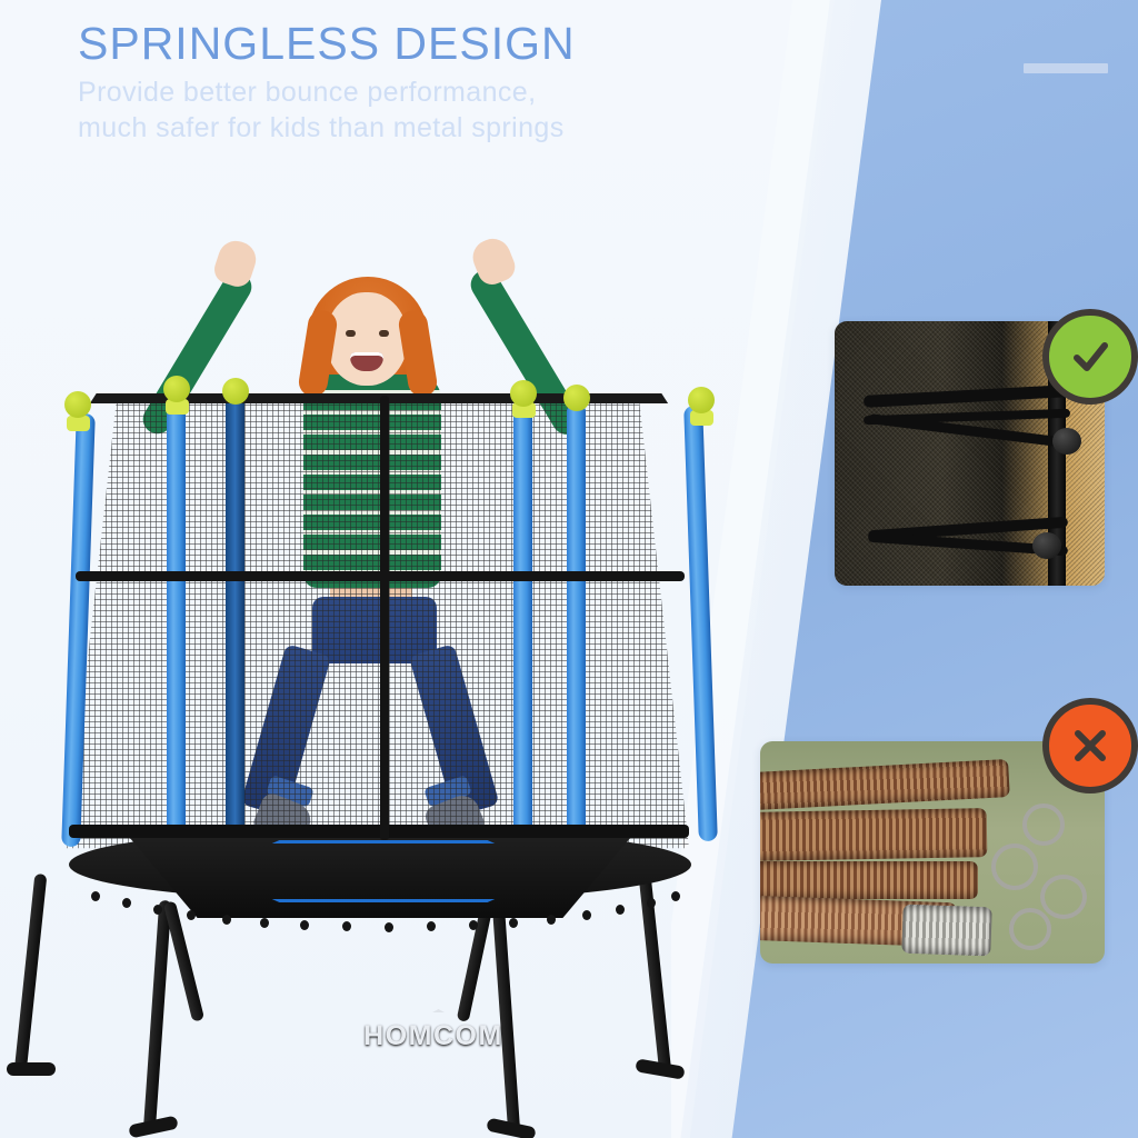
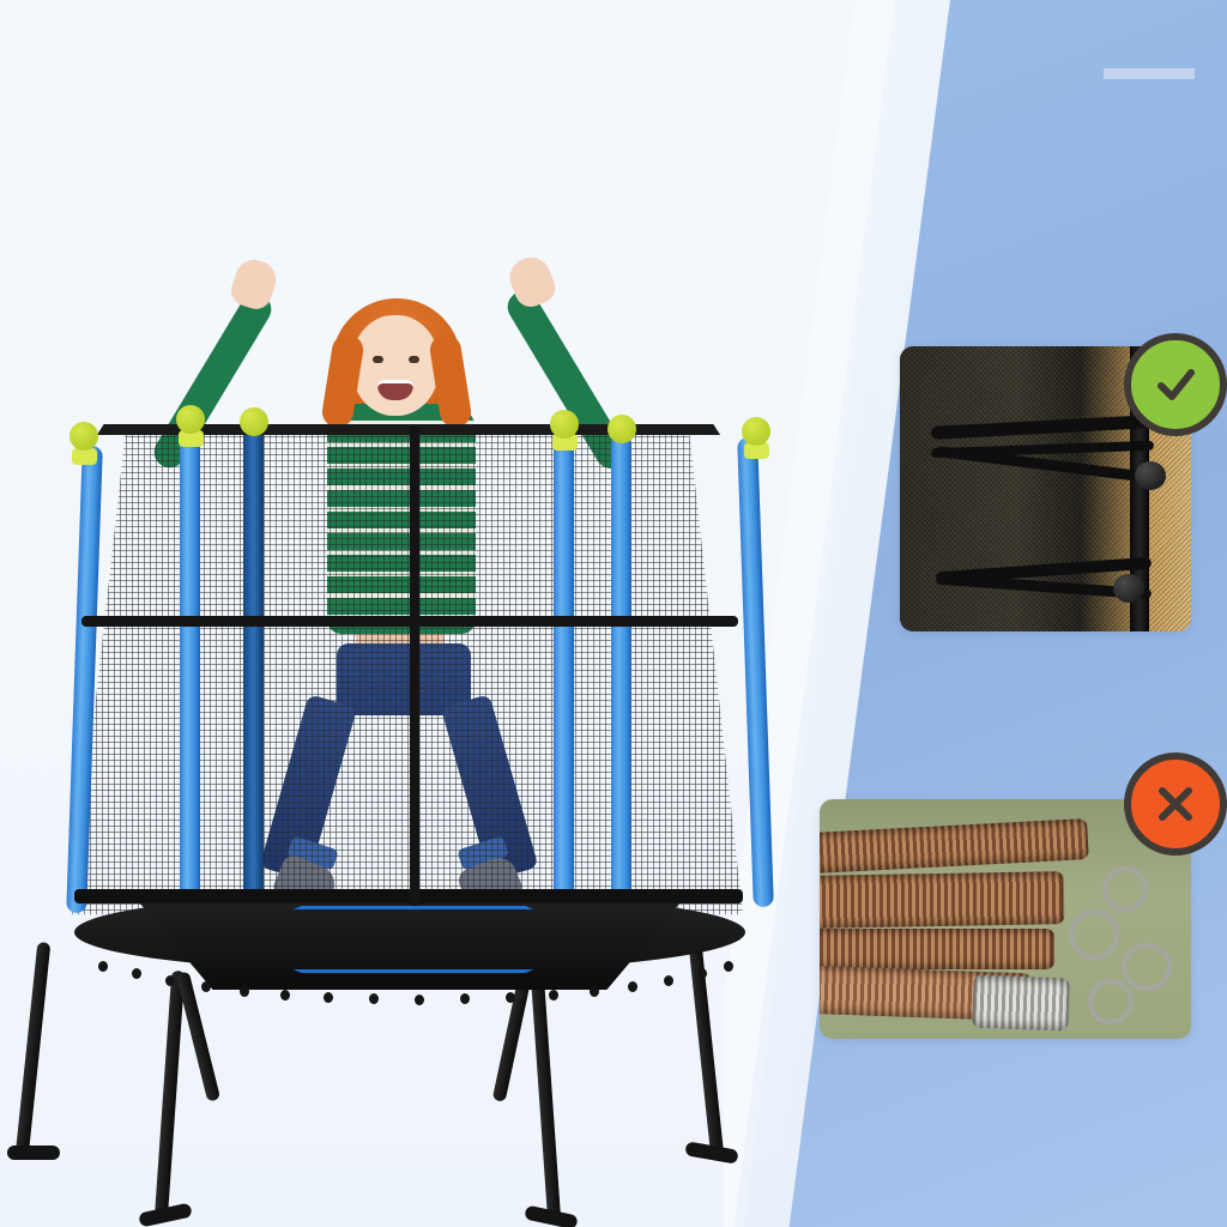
- SPRINGLESS DESIGN
- Provide better bounce performance,
- much safer for kids than metal springs
- HOMCOM
